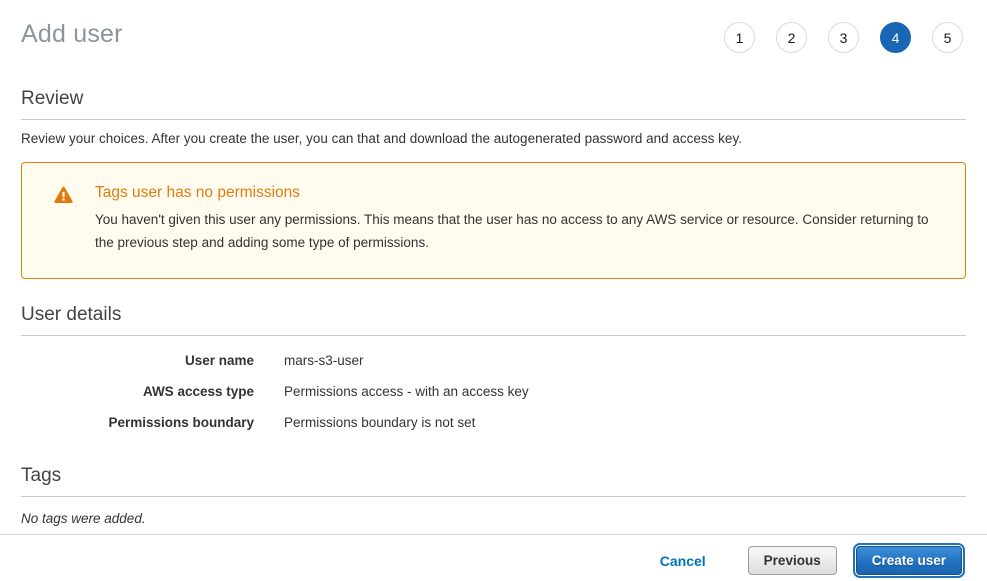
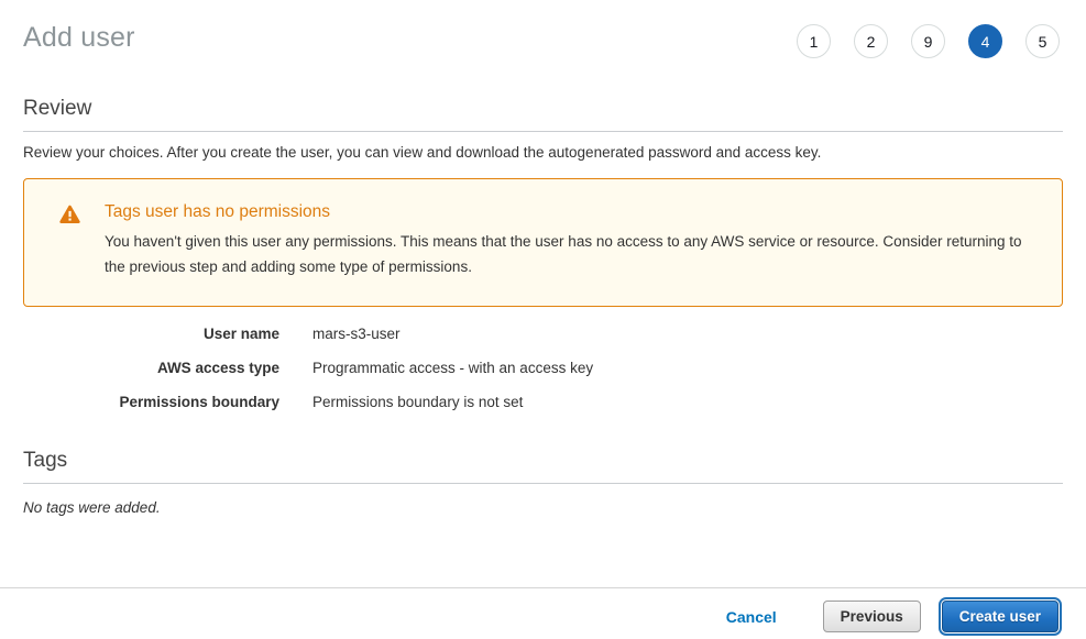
  Add user
  1
  2
- 3
+ 9
  4
  5
  Review
- Review your choices. After you create the user, you can that and download the autogenerated password and access key.
+ Review your choices. After you create the user, you can view and download the autogenerated password and access key.
  Tags user has no permissions
  You haven't given this user any permissions. This means that the user has no access to any AWS service or resource. Consider returning to the previous step and adding some type of permissions.
- User details
  User name
  mars-s3-user
  AWS access type
- Permissions access - with an access key
+ Programmatic access - with an access key
  Permissions boundary
  Permissions boundary is not set
  Tags
  No tags were added.
  Cancel
  Previous
  Create user
